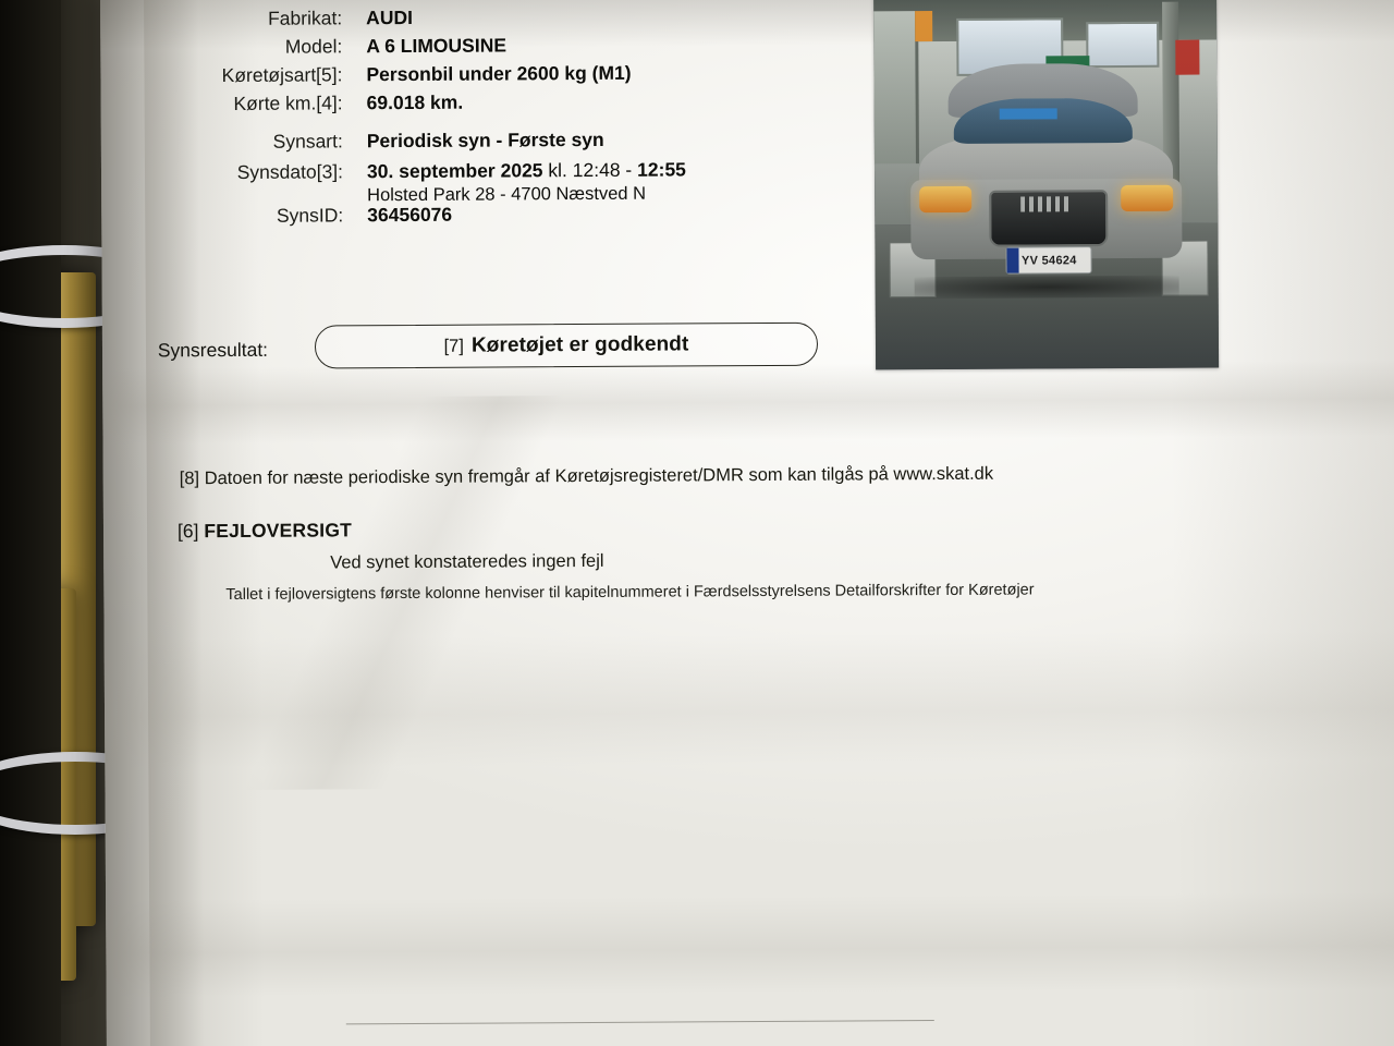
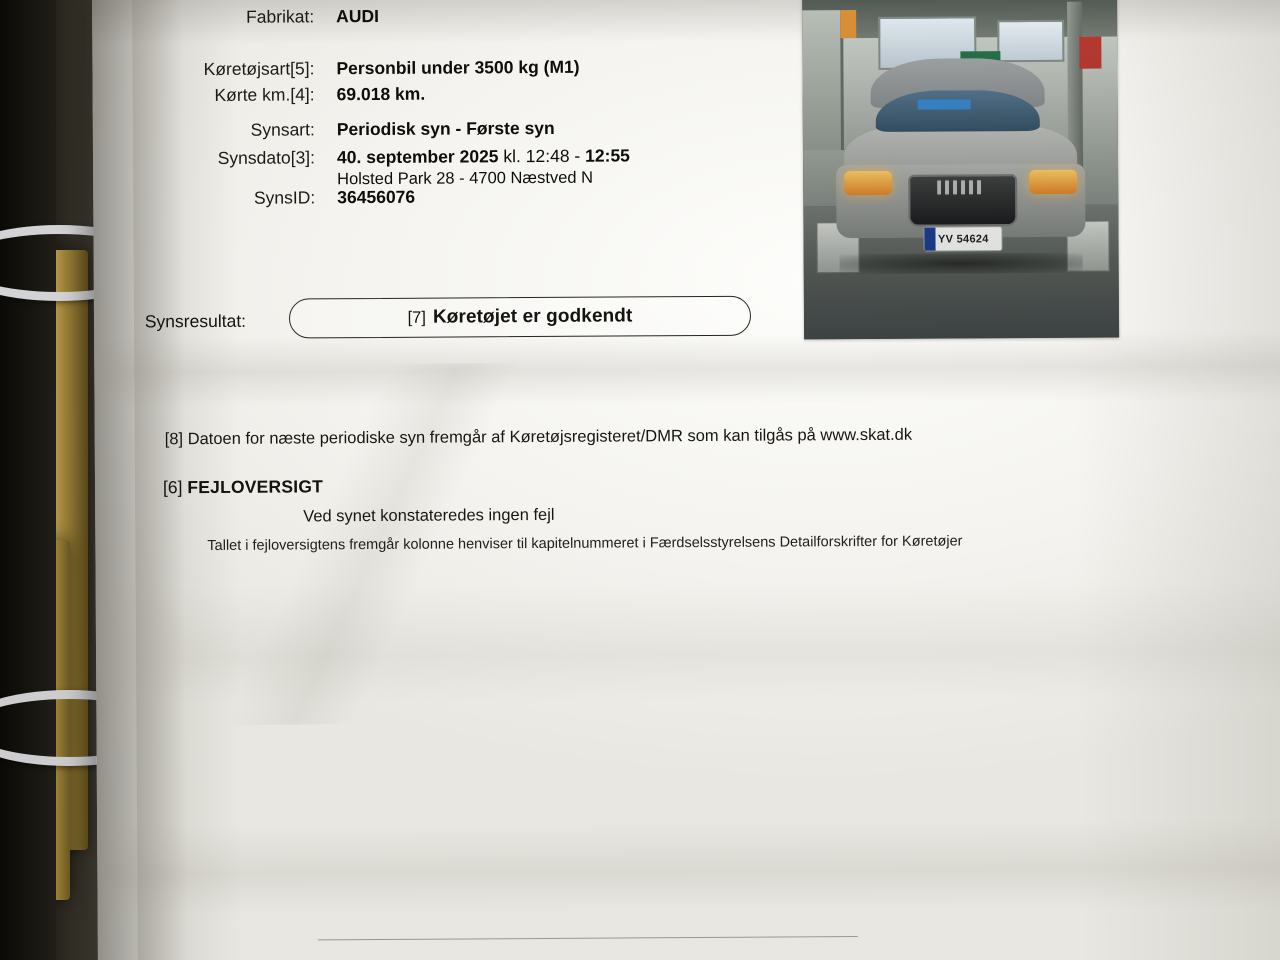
  Fabrikat:
  AUDI
- Model:
- A 6 LIMOUSINE
  Køretøjsart[5]:
- Personbil under 2600 kg (M1)
+ Personbil under 3500 kg (M1)
  Kørte km.[4]:
  69.018 km.
  Synsart:
  Periodisk syn - Første syn
  Synsdato[3]:
- 30. september 2025 kl. 12:48 - 12:55
+ 40. september 2025 kl. 12:48 - 12:55
  Holsted Park 28 - 4700 Næstved N
  SynsID:
  36456076
  Synsresultat:
  [7]
  Køretøjet er godkendt
  [8] Datoen for næste periodiske syn fremgår af Køretøjsregisteret/DMR som kan tilgås på www.skat.dk
  [6] FEJLOVERSIGT
  Ved synet konstateredes ingen fejl
- Tallet i fejloversigtens første kolonne henviser til kapitelnummeret i Færdselsstyrelsens Detailforskrifter for Køretøjer
+ Tallet i fejloversigtens fremgår kolonne henviser til kapitelnummeret i Færdselsstyrelsens Detailforskrifter for Køretøjer
